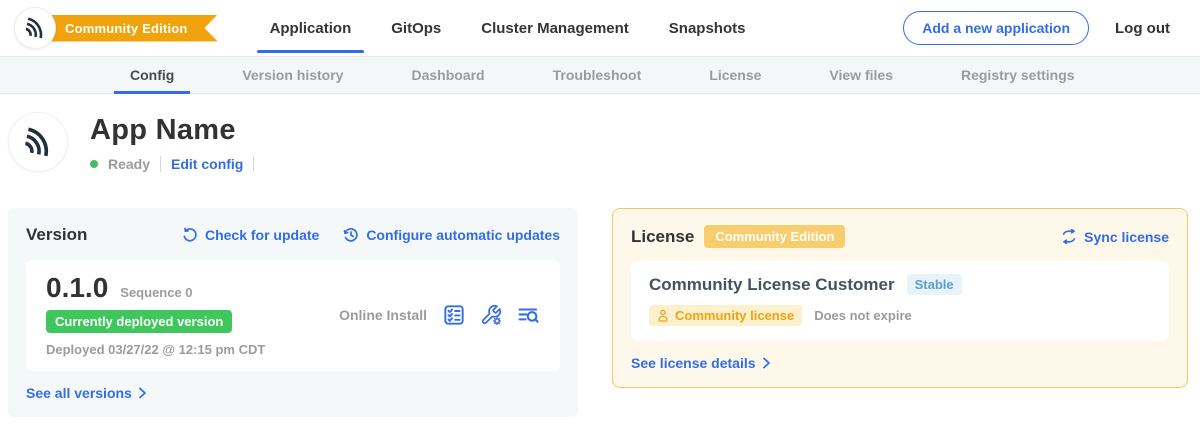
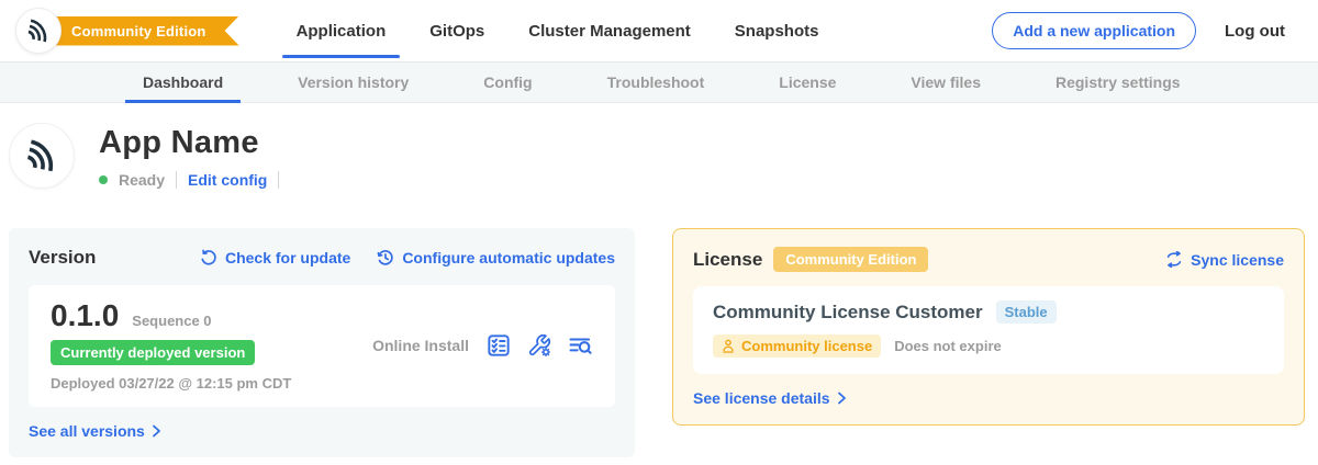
  Community Edition
  Application
  GitOps
  Cluster Management
  Snapshots
  Add a new application
  Log out
- Config
+ Dashboard
  Version history
- Dashboard
+ Config
  Troubleshoot
  License
  View files
  Registry settings
  App Name
  Ready
  Edit config
  Version
  Check for update
  Configure automatic updates
  0.1.0
  Sequence 0
  Currently deployed version
  Deployed 03/27/22 @ 12:15 pm CDT
  Online Install
  See all versions
  License
  Community Edition
  Sync license
  Community License Customer
  Stable
  Community license
  Does not expire
  See license details
